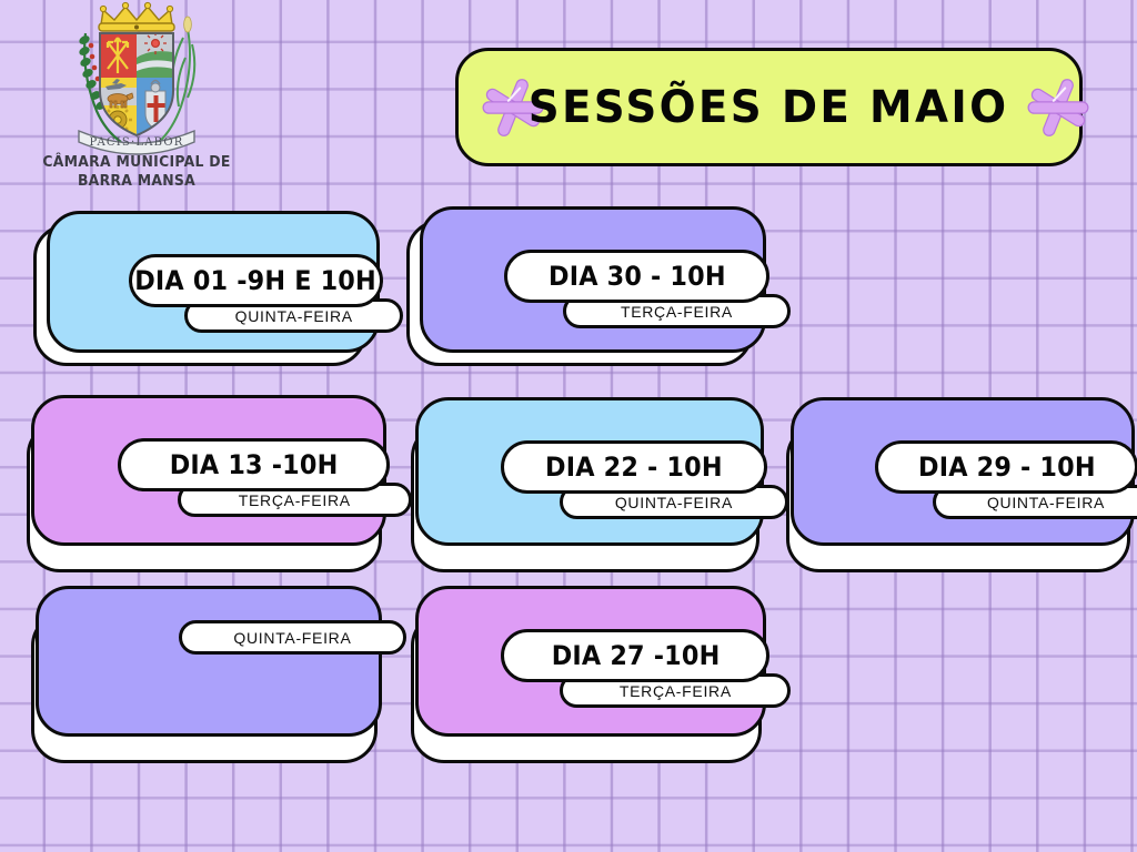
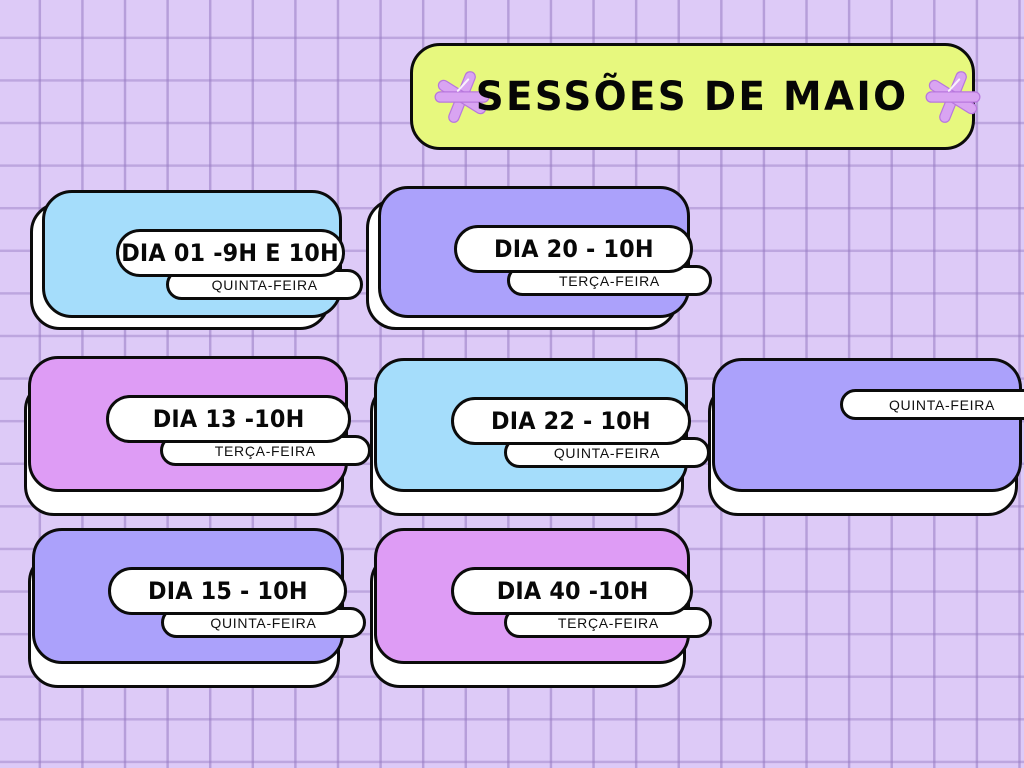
- PACIS·LABOR
- CÂMARA MUNICIPAL DE
- BARRA MANSA
  SESSÕES DE MAIO
  DIA 01 -9H E 10H
  QUINTA-FEIRA
- DIA 30 - 10H
+ DIA 20 - 10H
  TERÇA-FEIRA
  DIA 13 -10H
  TERÇA-FEIRA
  DIA 22 - 10H
  QUINTA-FEIRA
- DIA 29 - 10H
  QUINTA-FEIRA
+ DIA 15 - 10H
  QUINTA-FEIRA
- DIA 27 -10H
+ DIA 40 -10H
  TERÇA-FEIRA
